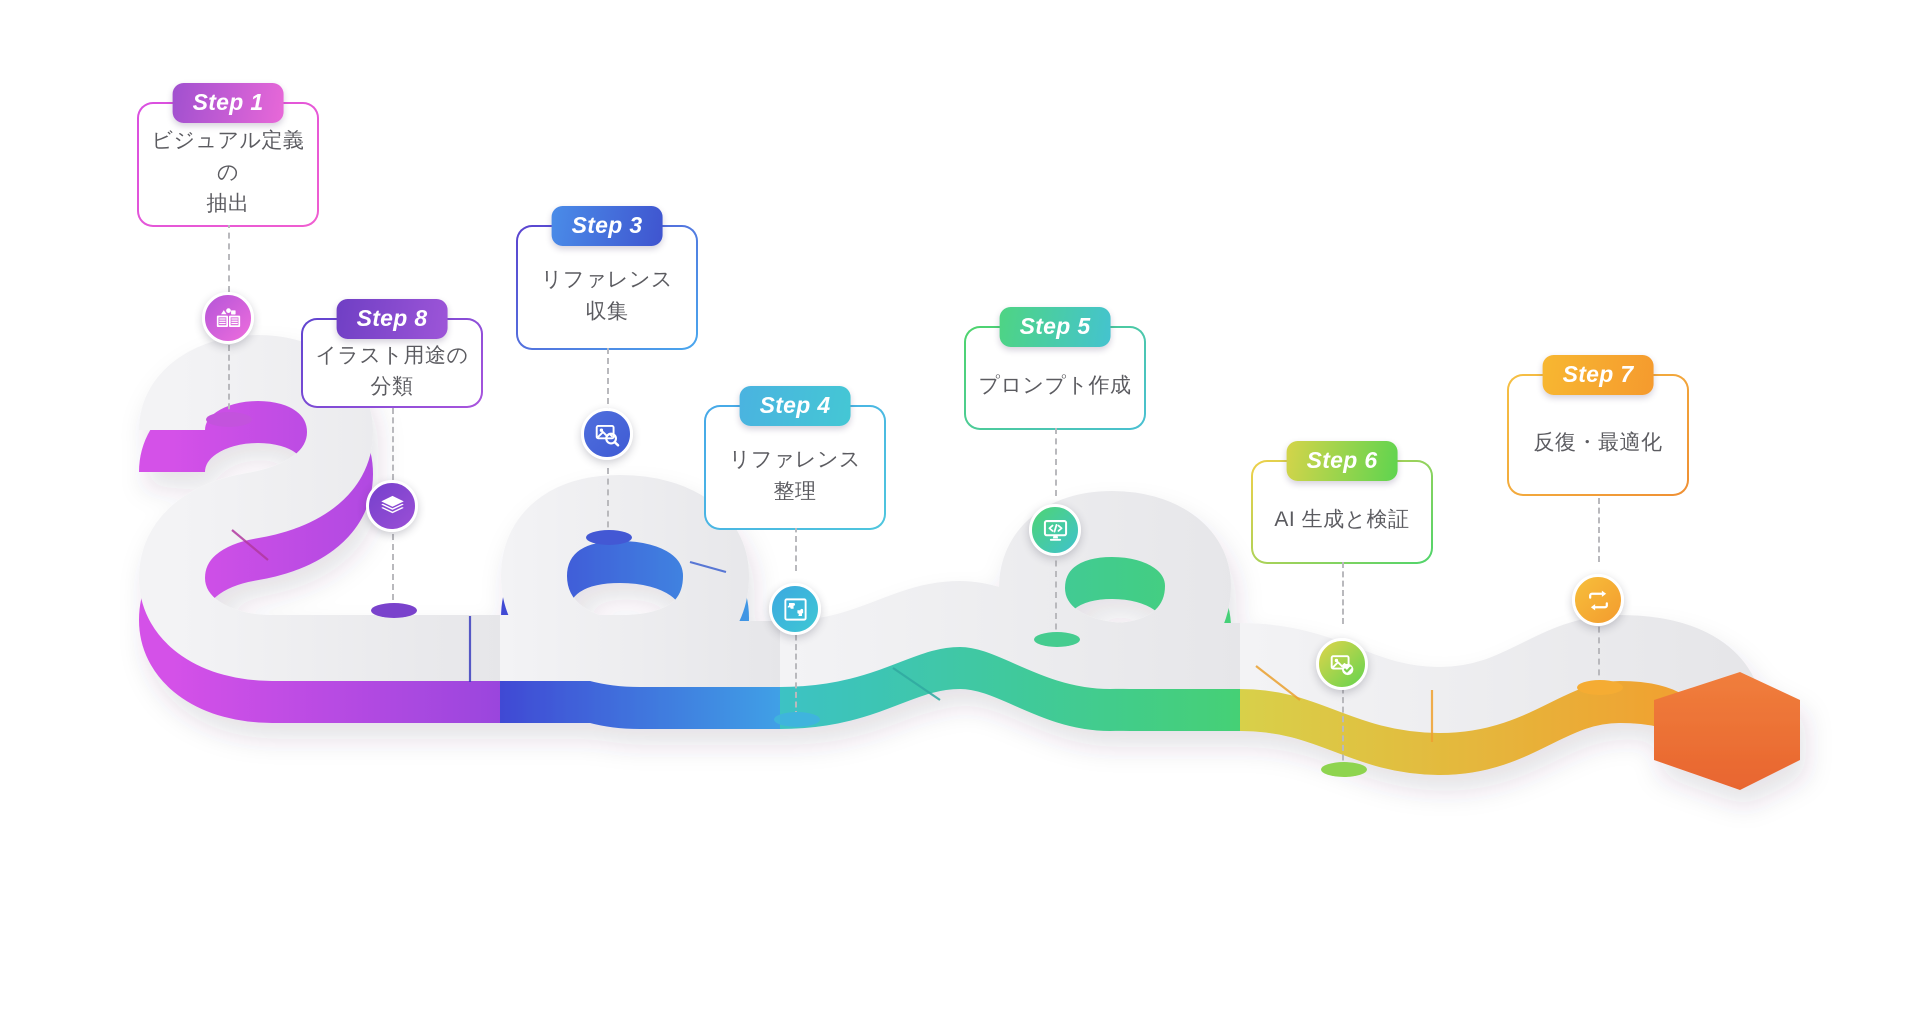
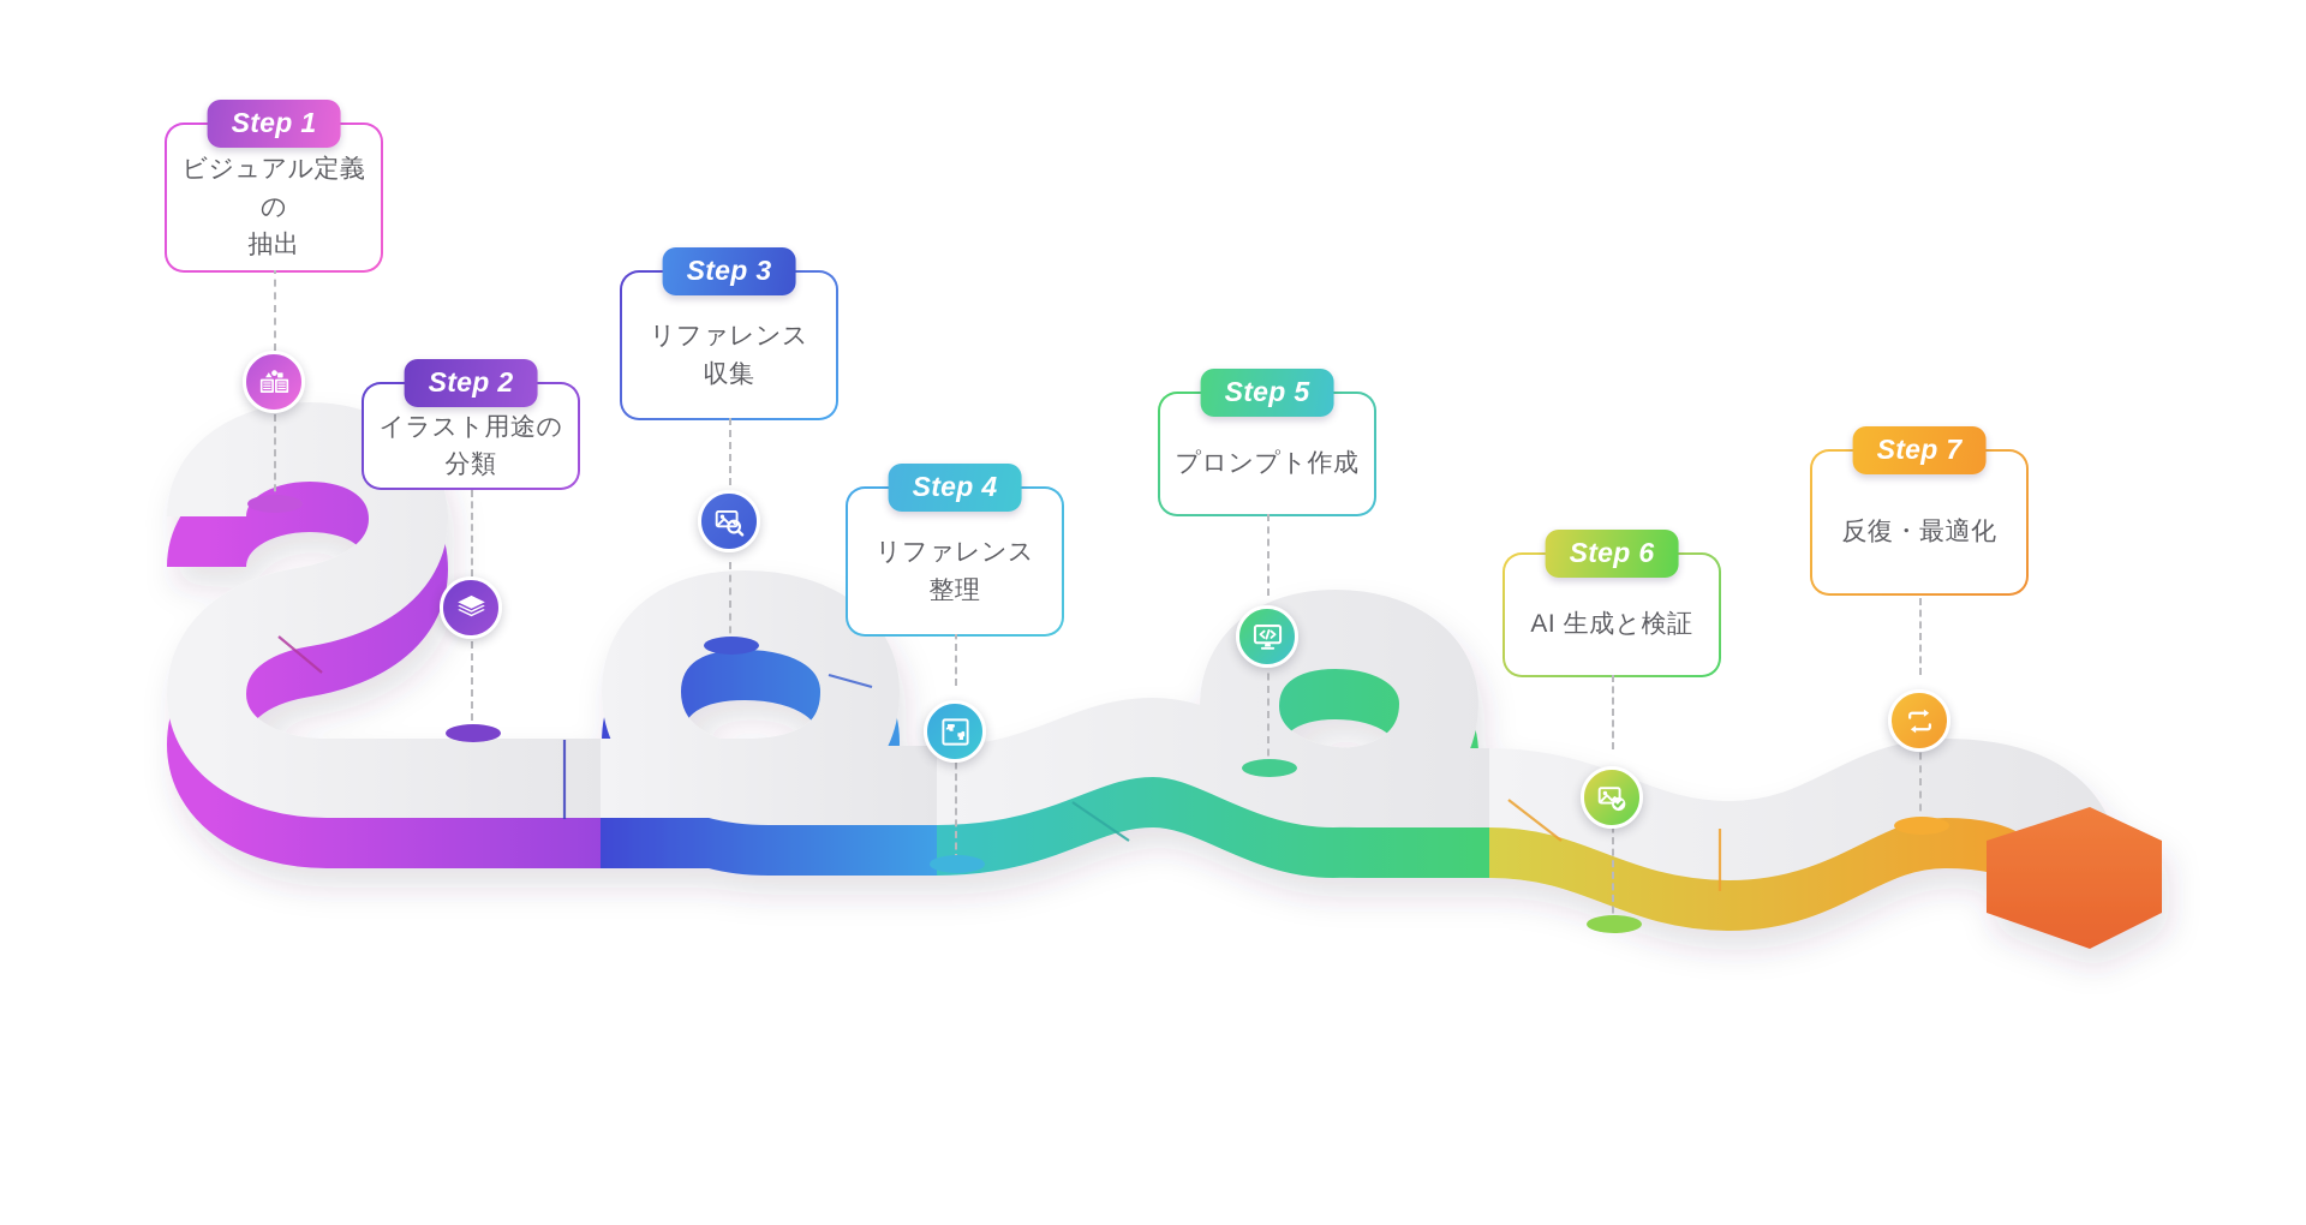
  Step 1
  ビジュアル定義の
  抽出
- Step 8
+ Step 2
  イラスト用途の
  分類
  Step 3
  リファレンス
  収集
  Step 4
  リファレンス
  整理
  Step 5
  プロンプト作成
  Step 6
  AI 生成と検証
  Step 7
  反復・最適化
